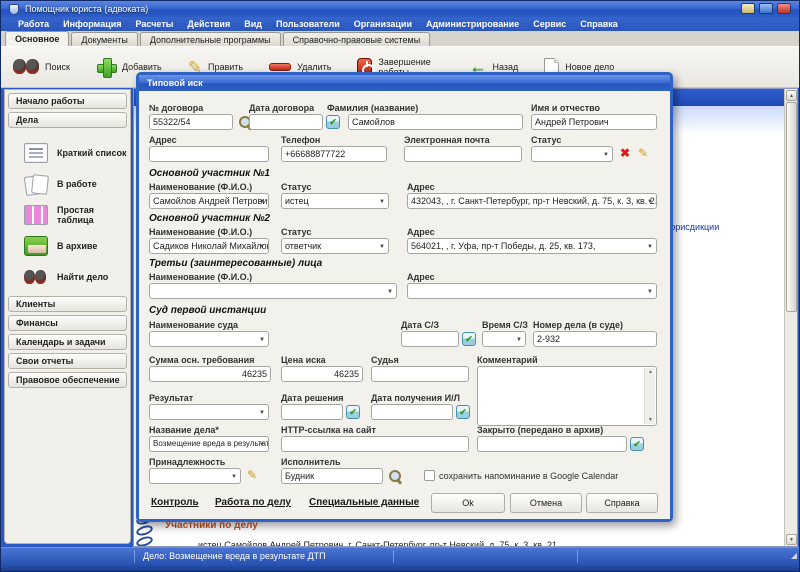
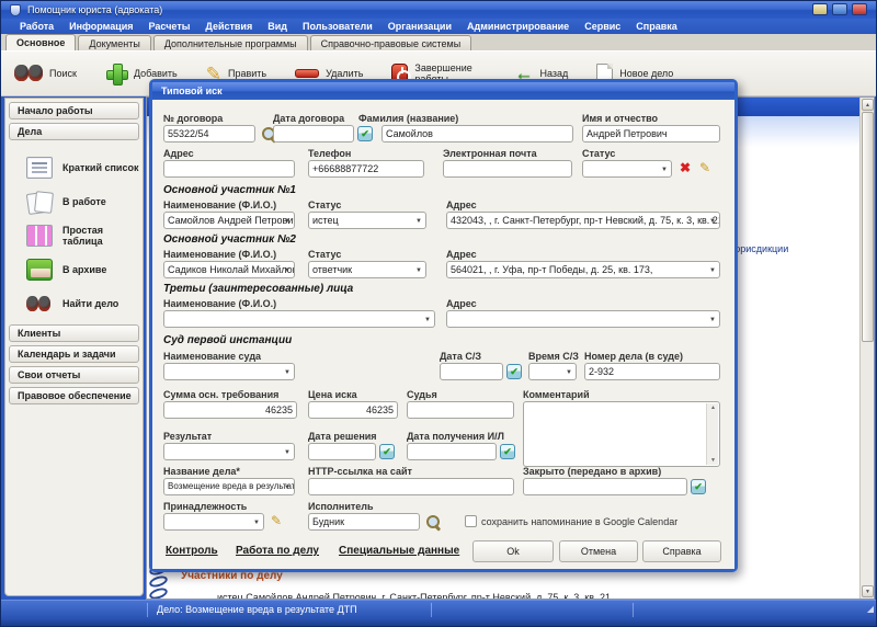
  Помощник юриста (адвоката)
  Работа
  Информация
  Расчеты
  Действия
  Вид
  Пользователи
  Организации
  Администрирование
  Сервис
  Справка
  Основное
  Документы
  Дополнительные программы
  Справочно-правовые системы
  Поиск
  Добавить
  ✎
  Править
  Удалить
  ←
  Назад
  Новое дело
  Начало работы
  Дела
  Краткий список
  В работе
  Простая таблица
  В архиве
  Найти дело
  Клиенты
- Финансы
  Календарь и задачи
  Свои отчеты
  Правовое обеспечение
  рисдикции
  Участники по делу
  истец Самойлов Андрей Петрович, г. Санкт-Петербург, пр-т Невский, д. 75, к. 3, кв. 21,
  Типовой иск
  № договора
  55322/54
  Дата договора
  ✔
  Фамилия (название)
  Самойлов
  Имя и отчество
  Андрей Петрович
  Адрес
  Телефон
  +66688877722
  Электронная почта
  Статус
  ✖
  ✎
  Основной участник №1
  Наименование (Ф.И.О.)
  Самойлов Андрей Петрови
  Статус
  истец
  Адрес
  432043, , г. Санкт-Петербург, пр-т Невский, д. 75, к. 3, кв. 2
  Основной участник №2
  Наименование (Ф.И.О.)
  Садиков Николай Михайло
  Статус
  ответчик
  Адрес
  564021, , г. Уфа, пр-т Победы, д. 25, кв. 173,
  Третьи (заинтересованные) лица
  Наименование (Ф.И.О.)
  Адрес
  Суд первой инстанции
  Наименование суда
  Дата С/З
  ✔
  Время С/З
  Номер дела (в суде)
  2-932
  Сумма осн. требования
  46235
  Цена иска
  46235
  Судья
  Комментарий
  Результат
  Дата решения
  ✔
  Дата получения И/Л
  ✔
  Название дела*
  Возмещение вреда в результат
  HTTP-ссылка на сайт
  Закрыто (передано в архив)
  ✔
  Принадлежность
  ✎
  Исполнитель
  Будник
  сохранить напоминание в Google Calendar
  Контроль
  Работа по делу
  Специальные данные
  Ok
  Отмена
  Справка
  Дело: Возмещение вреда в результате ДТП
  ◢
